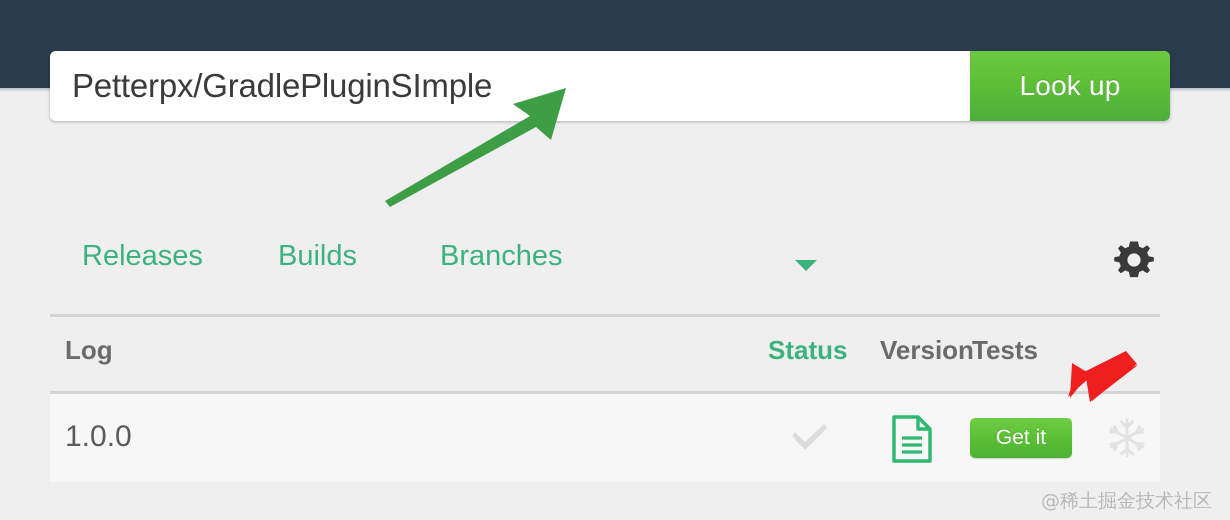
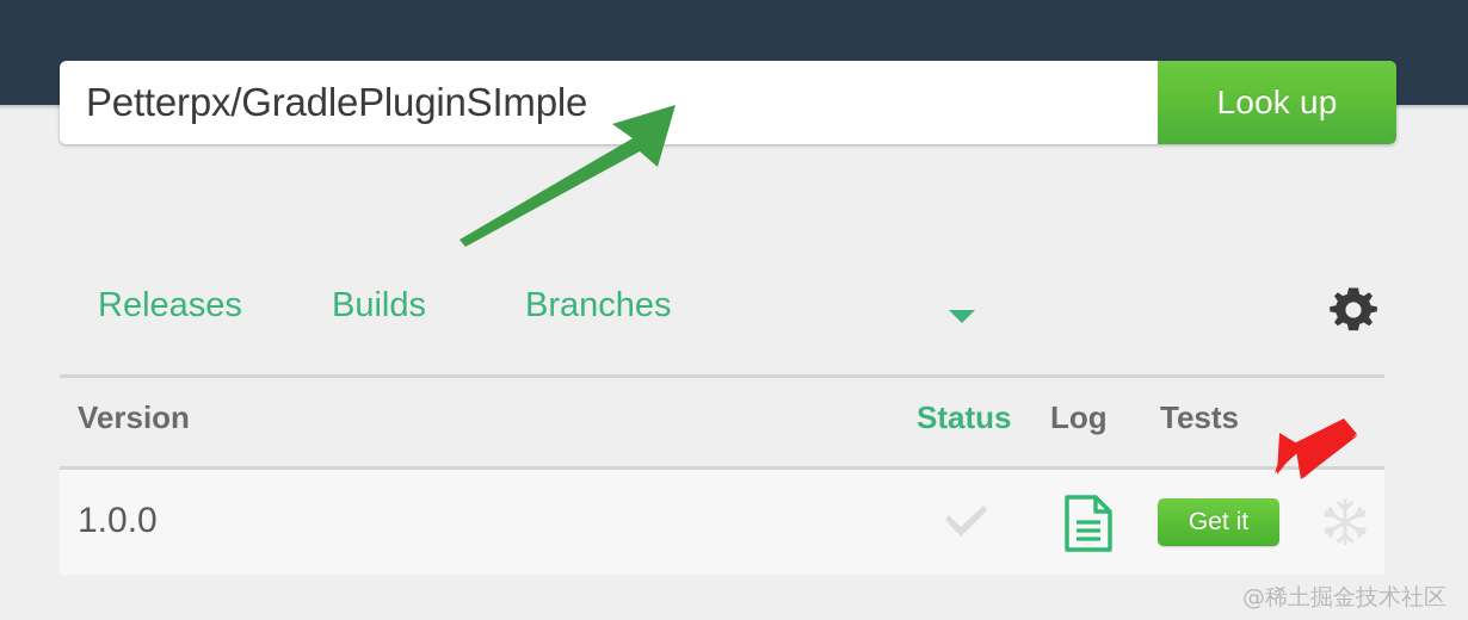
  Petterpx/GradlePluginSImple
  Look up
  Releases
  Builds
  Branches
- Log
+ Version
  Status
- Version
+ Log
  Tests
  1.0.0
  Get it
  @稀土掘金技术社区
